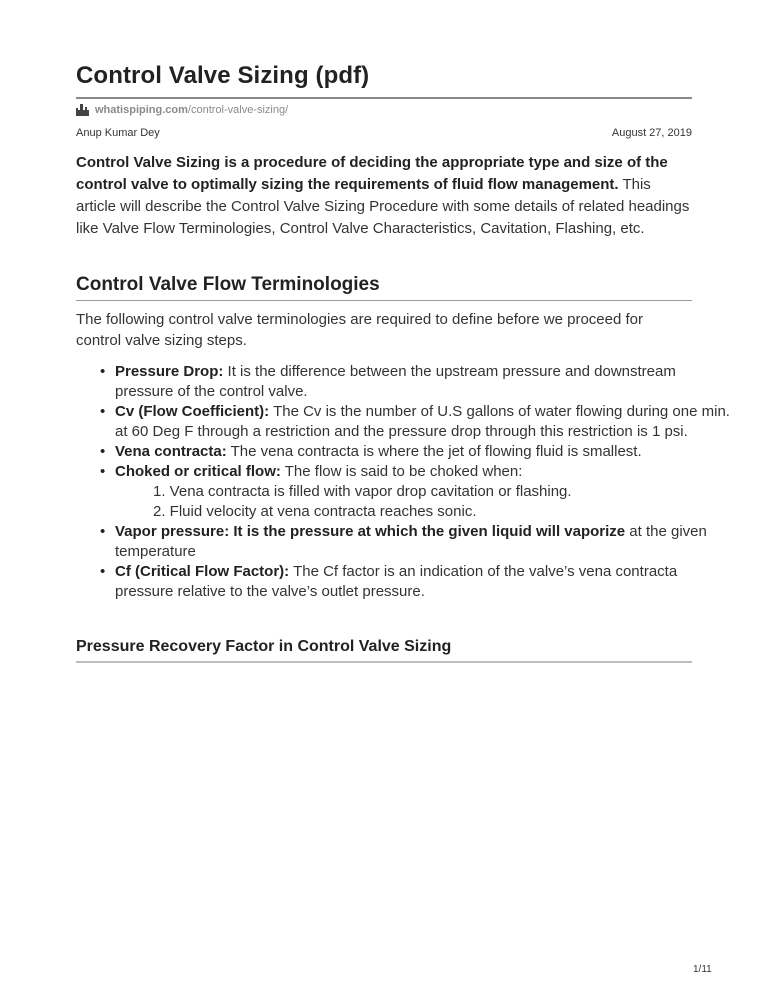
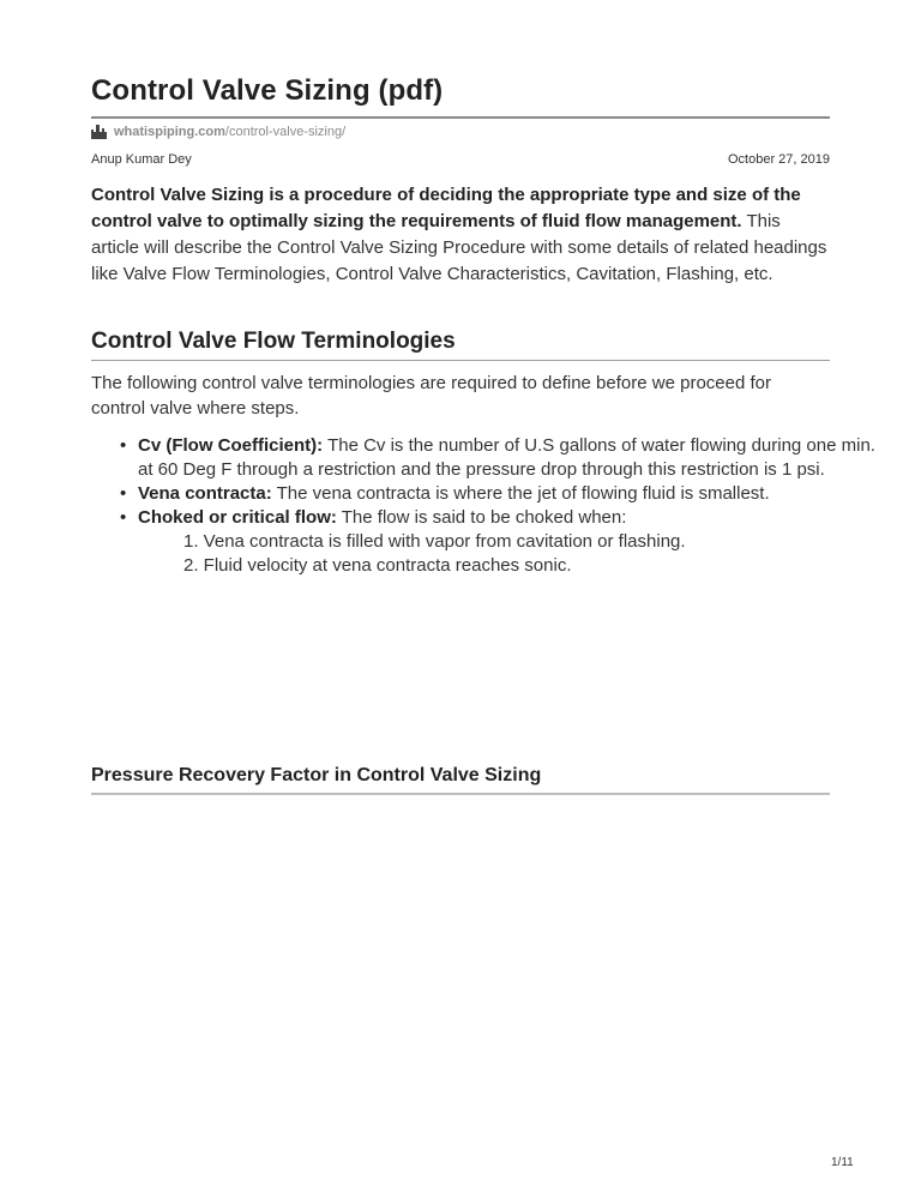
  Control Valve Sizing (pdf)
  whatispiping.com
  /control-valve-sizing/
  Anup Kumar Dey
- August 27, 2019
+ October 27, 2019
  Control Valve Sizing is a procedure of deciding the appropriate type and size of the control valve to optimally sizing the requirements of fluid flow management. This article will describe the Control Valve Sizing Procedure with some details of related headings like Valve Flow Terminologies, Control Valve Characteristics, Cavitation, Flashing, etc.
  Control Valve Flow Terminologies
- The following control valve terminologies are required to define before we proceed for control valve sizing steps.
+ The following control valve terminologies are required to define before we proceed for control valve where steps.
- Pressure Drop: It is the difference between the upstream pressure and downstream pressure of the control valve.
  Cv (Flow Coefficient): The Cv is the number of U.S gallons of water flowing during one min. at 60 Deg F through a restriction and the pressure drop through this restriction is 1 psi.
  Vena contracta: The vena contracta is where the jet of flowing fluid is smallest.
  Choked or critical flow: The flow is said to be choked when:
- 1. Vena contracta is filled with vapor drop cavitation or flashing.
+ 1. Vena contracta is filled with vapor from cavitation or flashing.
  2. Fluid velocity at vena contracta reaches sonic.
- Vapor pressure: It is the pressure at which the given liquid will vaporize at the given temperature
- Cf (Critical Flow Factor): The Cf factor is an indication of the valve’s vena contracta pressure relative to the valve’s outlet pressure.
  Pressure Recovery Factor in Control Valve Sizing
  1/11
